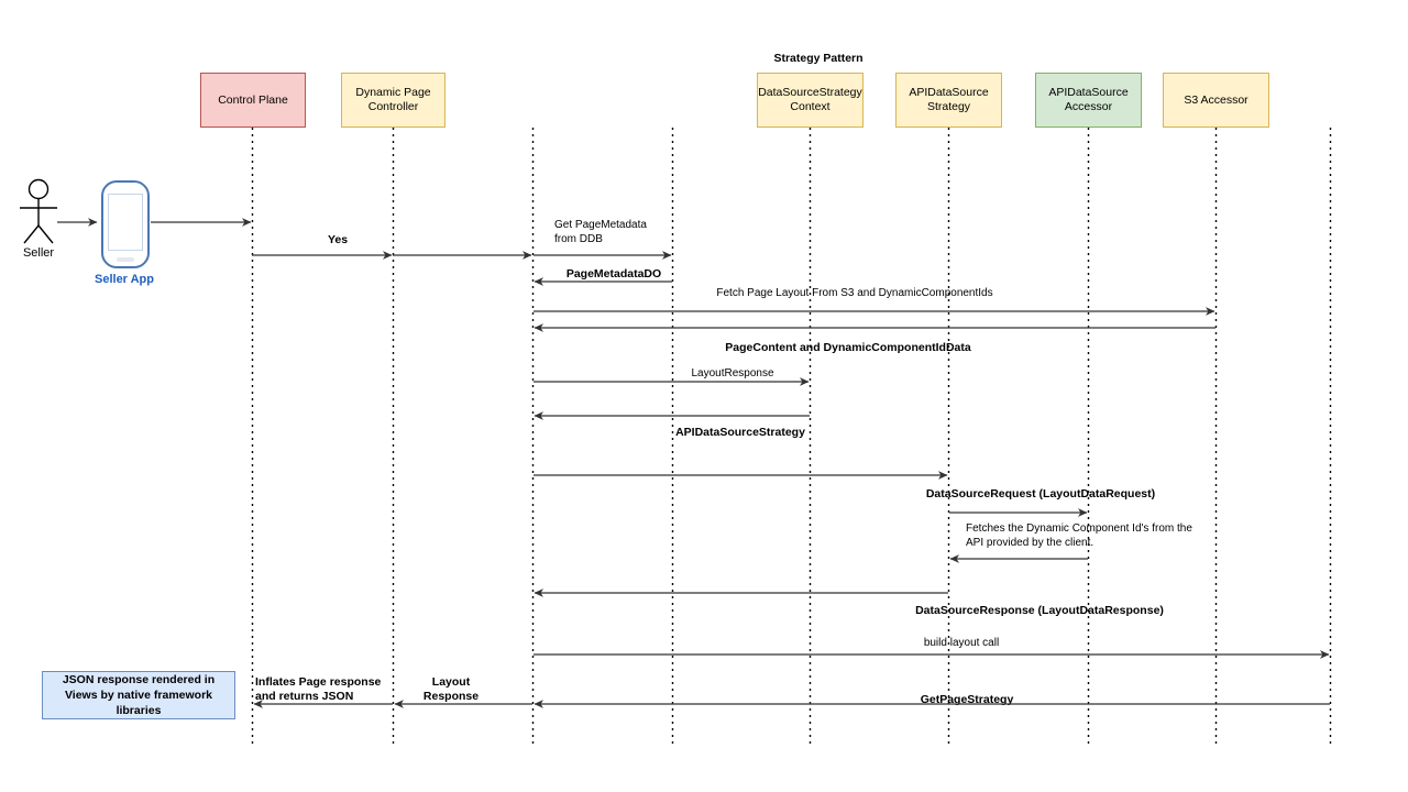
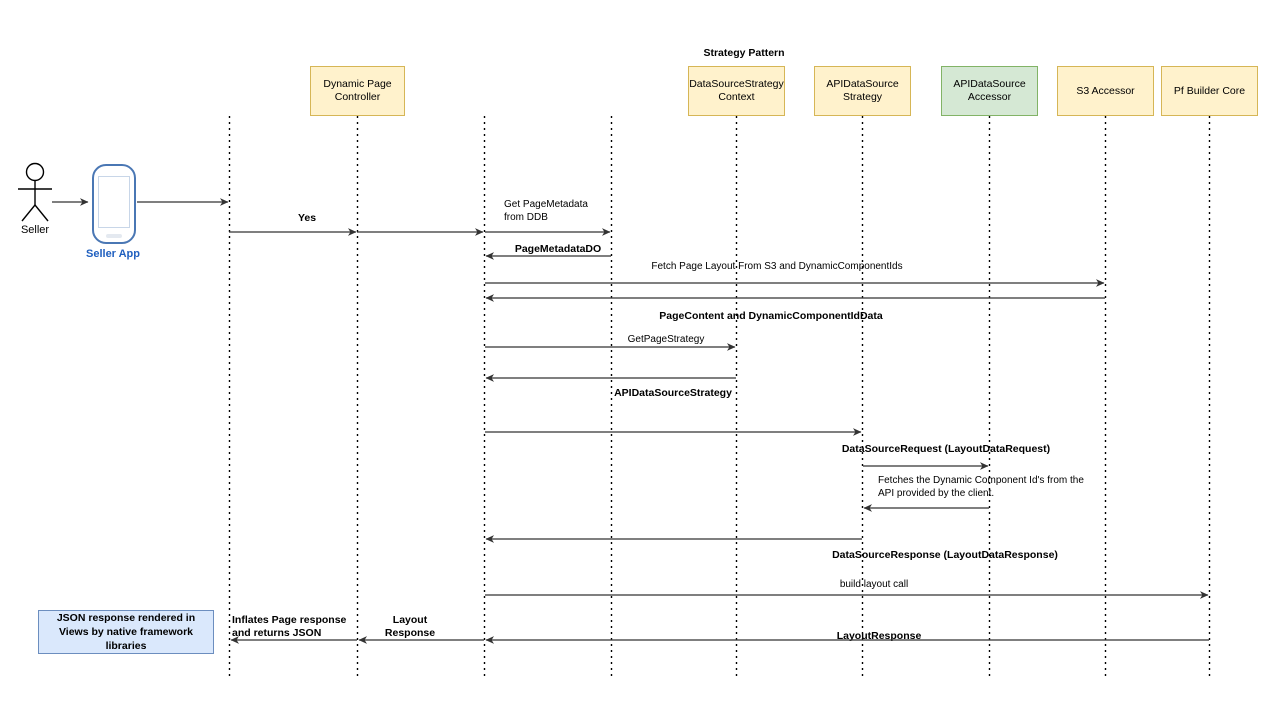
  Strategy Pattern
- Control Plane
  Dynamic Page
  Controller
  DataSourceStrategy
  Context
  APIDataSource
  Strategy
  APIDataSource
  Accessor
  S3 Accessor
+ Pf Builder Core
  Seller
  Seller App
  JSON response rendered in
  Views by native framework libraries
  Yes
  Get PageMetadata
  from DDB
  PageMetadataDO
  Fetch Page Layout From S3 and DynamicComponentIds
  PageContent ad DynamicComponentIdData
- LayoutResponse
+ GetPageStrategy
  APIDataSourceStrategy
  DataSourceRequest (LayoutDataRequest)
  Fetches the Dynamic Component Id's from the
  API provided by the client.
  DataSourceResponse (LayoutDataResponse)
  build layout call
- GetPageStrategy
+ LayoutResponse
  Layout
  Response
  Inflates Page response
  and returns JSON
